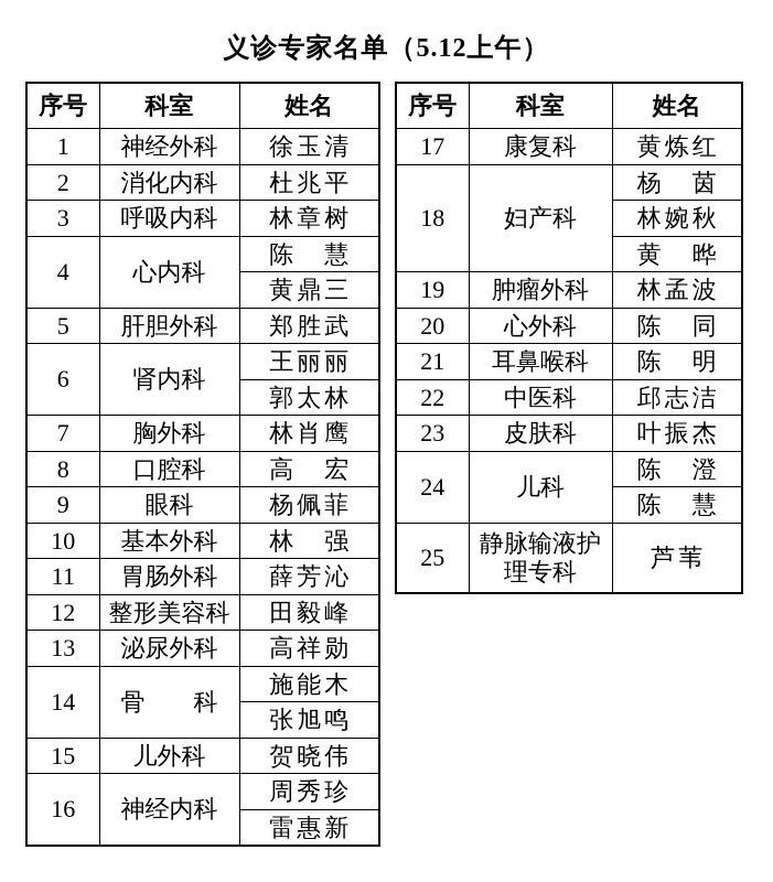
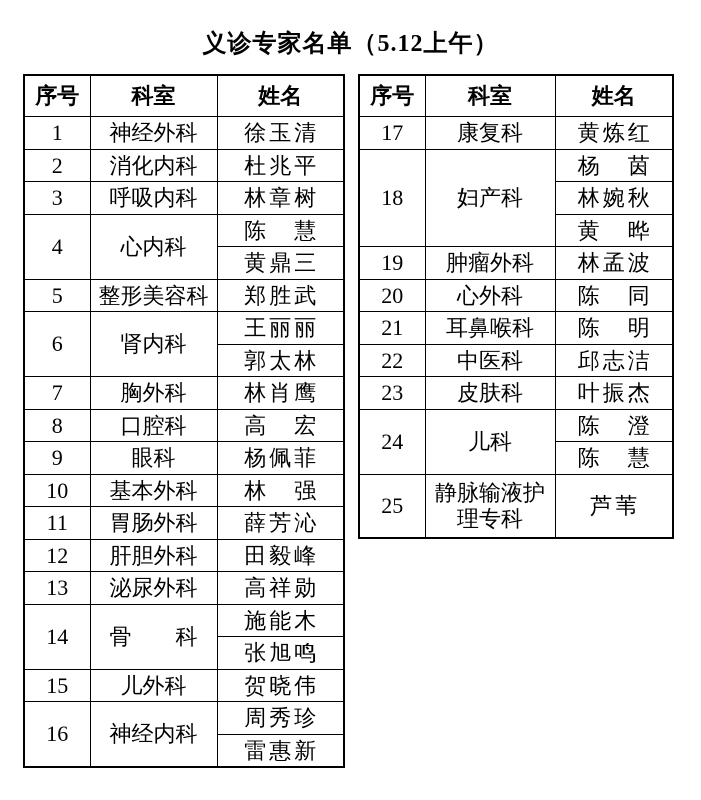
  义诊专家名单（5.12上午）
  序号	科室	姓名
  1	神经外科	徐玉清
  2	消化内科	杜兆平
  3	呼吸内科	林章树
  4	心内科	陈 慧
  黄鼎三
- 5	肝胆外科	郑胜武
+ 5	整形美容科	郑胜武
  6	肾内科	王丽丽
  郭太林
  7	胸外科	林肖鹰
  8	口腔科	高 宏
  9	眼科	杨佩菲
  10	基本外科	林 强
  11	胃肠外科	薛芳沁
- 12	整形美容科	田毅峰
+ 12	肝胆外科	田毅峰
  13	泌尿外科	高祥勋
  14	骨 科	施能木
  张旭鸣
  15	儿外科	贺晓伟
  16	神经内科	周秀珍
  雷惠新
  序号	科室	姓名
  17	康复科	黄炼红
  18	妇产科	杨 茵
  林婉秋
  黄 晔
  19	肿瘤外科	林孟波
  20	心外科	陈 同
  21	耳鼻喉科	陈 明
  22	中医科	邱志洁
  23	皮肤科	叶振杰
  24	儿科	陈 澄
  陈 慧
  25	静脉输液护理专科	芦苇
